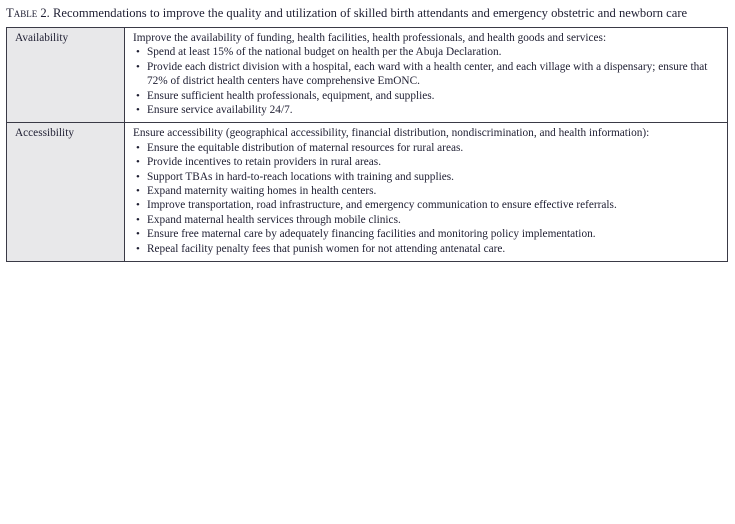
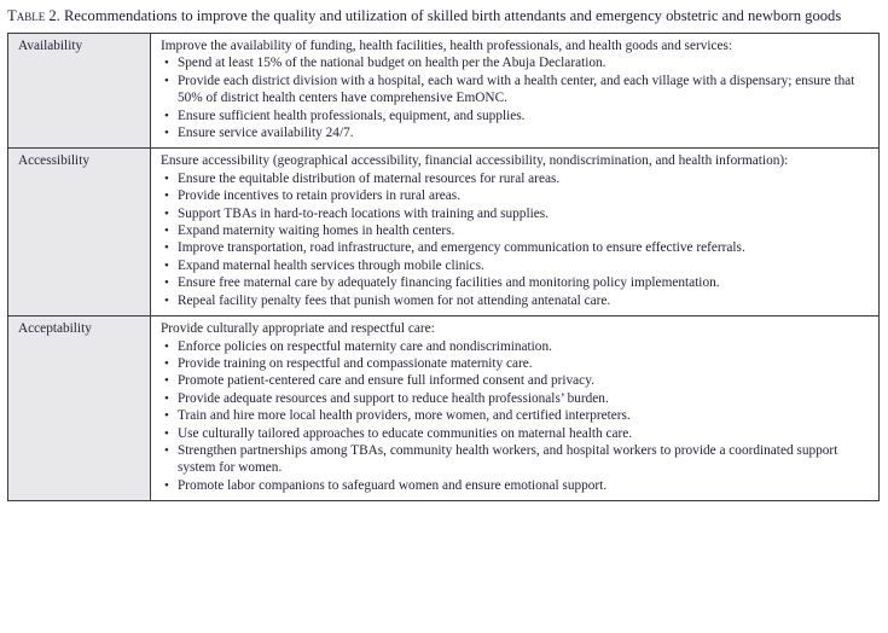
- Table 2. Recommendations to improve the quality and utilization of skilled birth attendants and emergency obstetric and newborn care
+ Table 2. Recommendations to improve the quality and utilization of skilled birth attendants and emergency obstetric and newborn goods
- Availability	Improve the availability of funding, health facilities, health professionals, and health goods and services: Spend at least 15% of the national budget on health per the Abuja Declaration.Provide each district division with a hospital, each ward with a health center, and each village with a dispensary; ensure that 72% of district health centers have comprehensive EmONC.Ensure sufficient health professionals, equipment, and supplies.Ensure service availability 24/7.
+ Availability	Improve the availability of funding, health facilities, health professionals, and health goods and services: Spend at least 15% of the national budget on health per the Abuja Declaration.Provide each district division with a hospital, each ward with a health center, and each village with a dispensary; ensure that 50% of district health centers have comprehensive EmONC.Ensure sufficient health professionals, equipment, and supplies.Ensure service availability 24/7.
- Accessibility	Ensure accessibility (geographical accessibility, financial distribution, nondiscrimination, and health information): Ensure the equitable distribution of maternal resources for rural areas.Provide incentives to retain providers in rural areas.Support TBAs in hard-to-reach locations with training and supplies.Expand maternity waiting homes in health centers.Improve transportation, road infrastructure, and emergency communication to ensure effective referrals.Expand maternal health services through mobile clinics.Ensure free maternal care by adequately financing facilities and monitoring policy implementation.Repeal facility penalty fees that punish women for not attending antenatal care.
+ Accessibility	Ensure accessibility (geographical accessibility, financial accessibility, nondiscrimination, and health information): Ensure the equitable distribution of maternal resources for rural areas.Provide incentives to retain providers in rural areas.Support TBAs in hard-to-reach locations with training and supplies.Expand maternity waiting homes in health centers.Improve transportation, road infrastructure, and emergency communication to ensure effective referrals.Expand maternal health services through mobile clinics.Ensure free maternal care by adequately financing facilities and monitoring policy implementation.Repeal facility penalty fees that punish women for not attending antenatal care.
+ Acceptability	Provide culturally appropriate and respectful care: Enforce policies on respectful maternity care and nondiscrimination.Provide training on respectful and compassionate maternity care.Promote patient-centered care and ensure full informed consent and privacy.Provide adequate resources and support to reduce health professionals’ burden.Train and hire more local health providers, more women, and certified interpreters.Use culturally tailored approaches to educate communities on maternal health care.Strengthen partnerships among TBAs, community health workers, and hospital workers to provide a coordinated support system for women.Promote labor companions to safeguard women and ensure emotional support.
